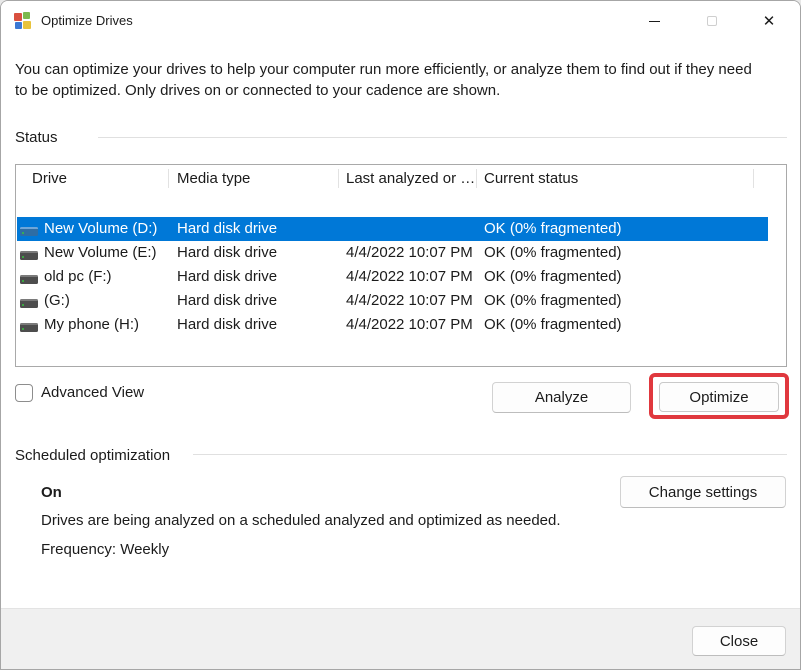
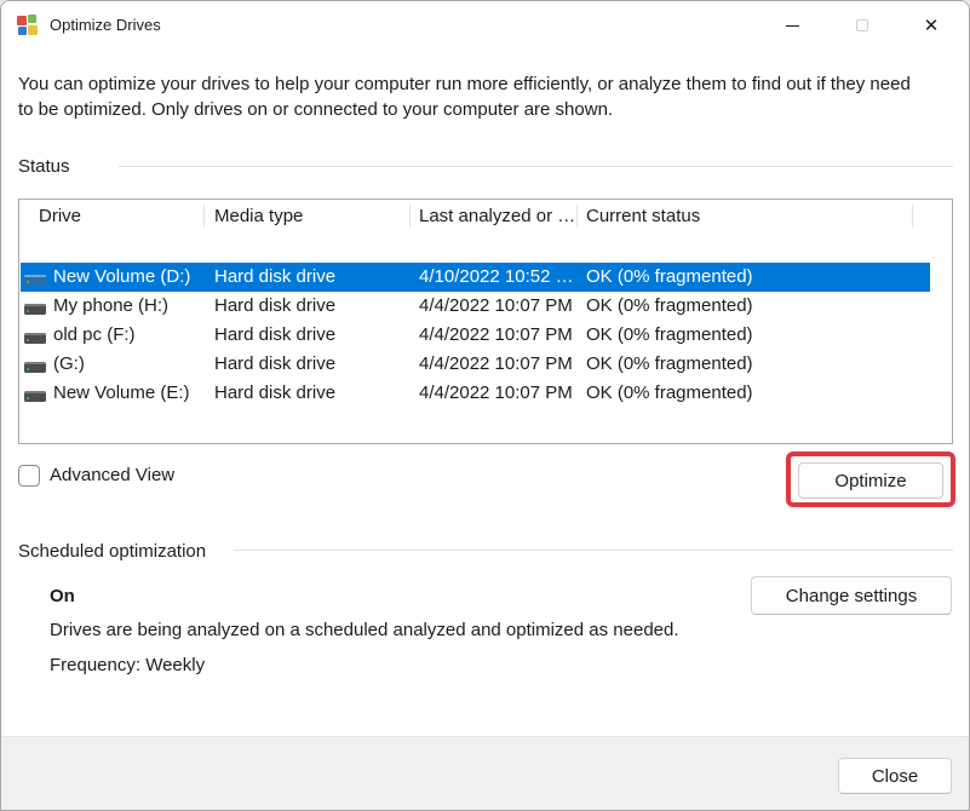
  Optimize Drives
  ✕
- You can optimize your drives to help your computer run more efficiently, or analyze them to find out if they need to be optimized. Only drives on or connected to your cadence are shown.
+ You can optimize your drives to help your computer run more efficiently, or analyze them to find out if they need to be optimized. Only drives on or connected to your computer are shown.
  Status
  Drive
  Media type
  Last analyzed or …
  Current status
  New Volume (D:)
  Hard disk drive
+ 4/10/2022 10:52 …
  OK (0% fragmented)
- New Volume (E:)
+ My phone (H:)
  Hard disk drive
  4/4/2022 10:07 PM
  OK (0% fragmented)
  old pc (F:)
  Hard disk drive
  4/4/2022 10:07 PM
  OK (0% fragmented)
  (G:)
  Hard disk drive
  4/4/2022 10:07 PM
  OK (0% fragmented)
- My phone (H:)
+ New Volume (E:)
  Hard disk drive
  4/4/2022 10:07 PM
  OK (0% fragmented)
  Advanced View
- Analyze
  Optimize
  Scheduled optimization
  On
  Drives are being analyzed on a scheduled analyzed and optimized as needed.
  Frequency: Weekly
  Change settings
  Close
